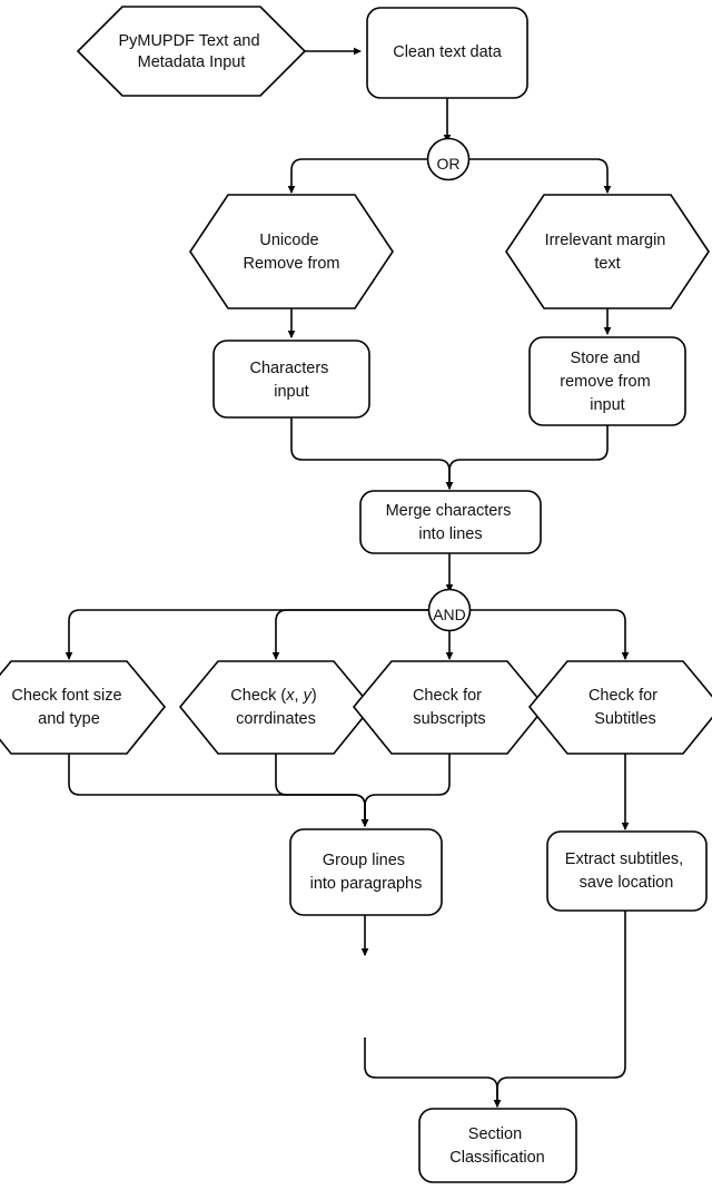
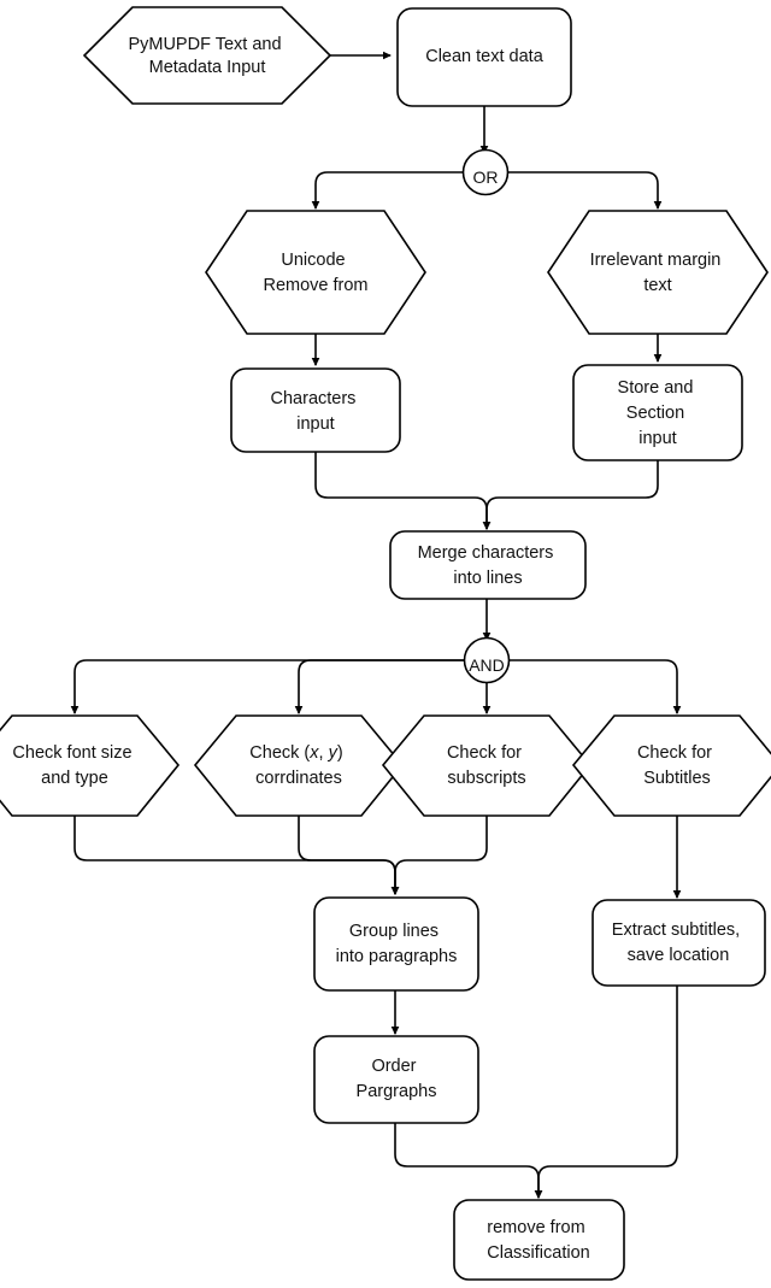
  PyMUPDF Text and Metadata Input
  Clean text data
  OR
  Unicode Remove from
  Irrelevant margin text
  Characters input
- Store and remove from input
+ Store and Section input
  Merge characters into lines
  AND
  Check font size and type
  Check (x, y) corrdinates
  Check for subscripts
  Check for Subtitles
  Group lines into paragraphs
  Extract subtitles, save location
+ Order Pargraphs
- Section Classification
+ remove from Classification
